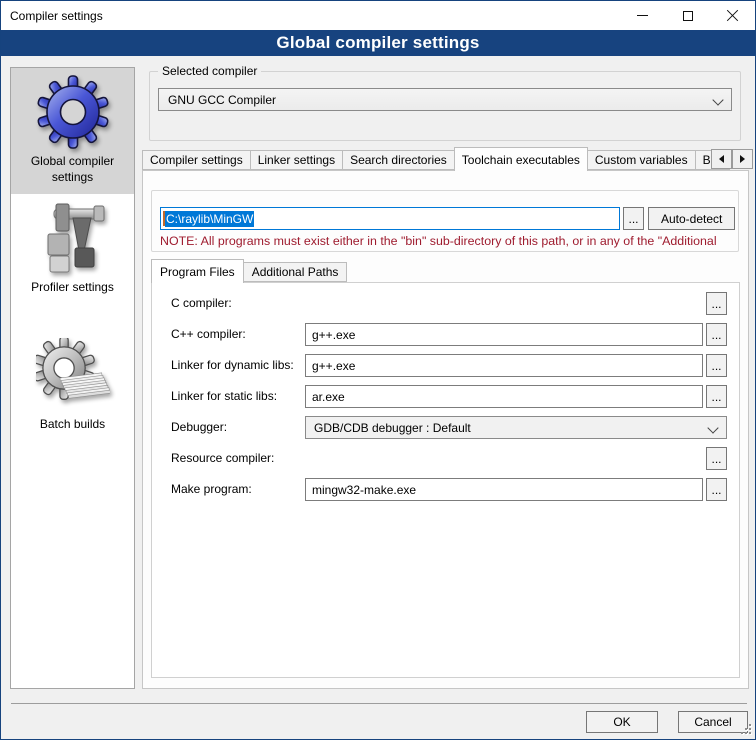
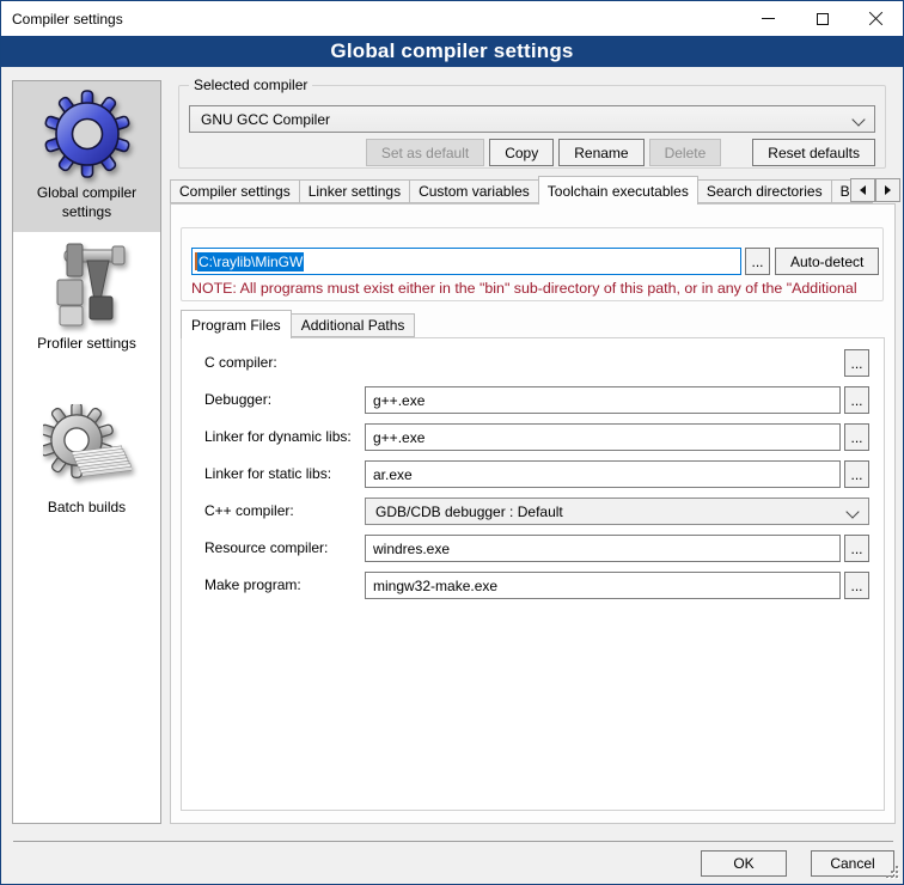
  Compiler settings
  Global compiler settings
  Global compiler settings
  Profiler settings
  Batch builds
  Selected compiler
  GNU GCC Compiler
+ Set as default
+ Copy
+ Rename
+ Delete
+ Reset defaults
  Compiler settings
  Linker settings
- Search directories
+ Custom variables
  Toolchain executables
- Custom variables
+ Search directories
  C:\raylib\MinGW
  ...
  Auto-detect
  NOTE: All programs must exist either in the "bin" sub-directory of this path, or in any of the "Additional
  Program Files
  Additional Paths
  C compiler:
  ...
- C++ compiler:
+ Debugger:
  g++.exe
  ...
  Linker for dynamic libs:
  g++.exe
  ...
  Linker for static libs:
  ar.exe
  ...
- Debugger:
+ C++ compiler:
  GDB/CDB debugger : Default
  Resource compiler:
+ windres.exe
  ...
  Make program:
  mingw32-make.exe
  ...
  OK
  Cancel
